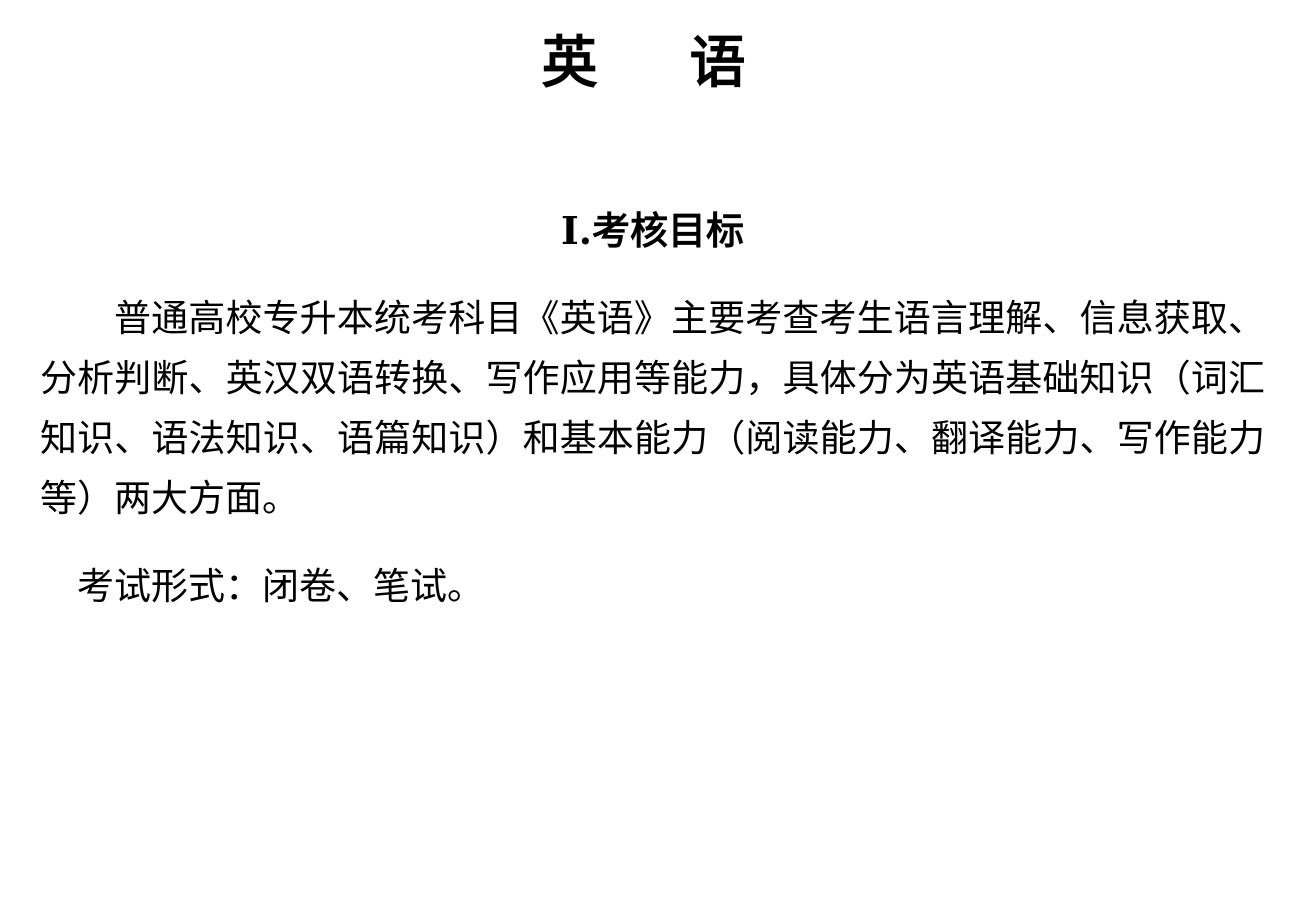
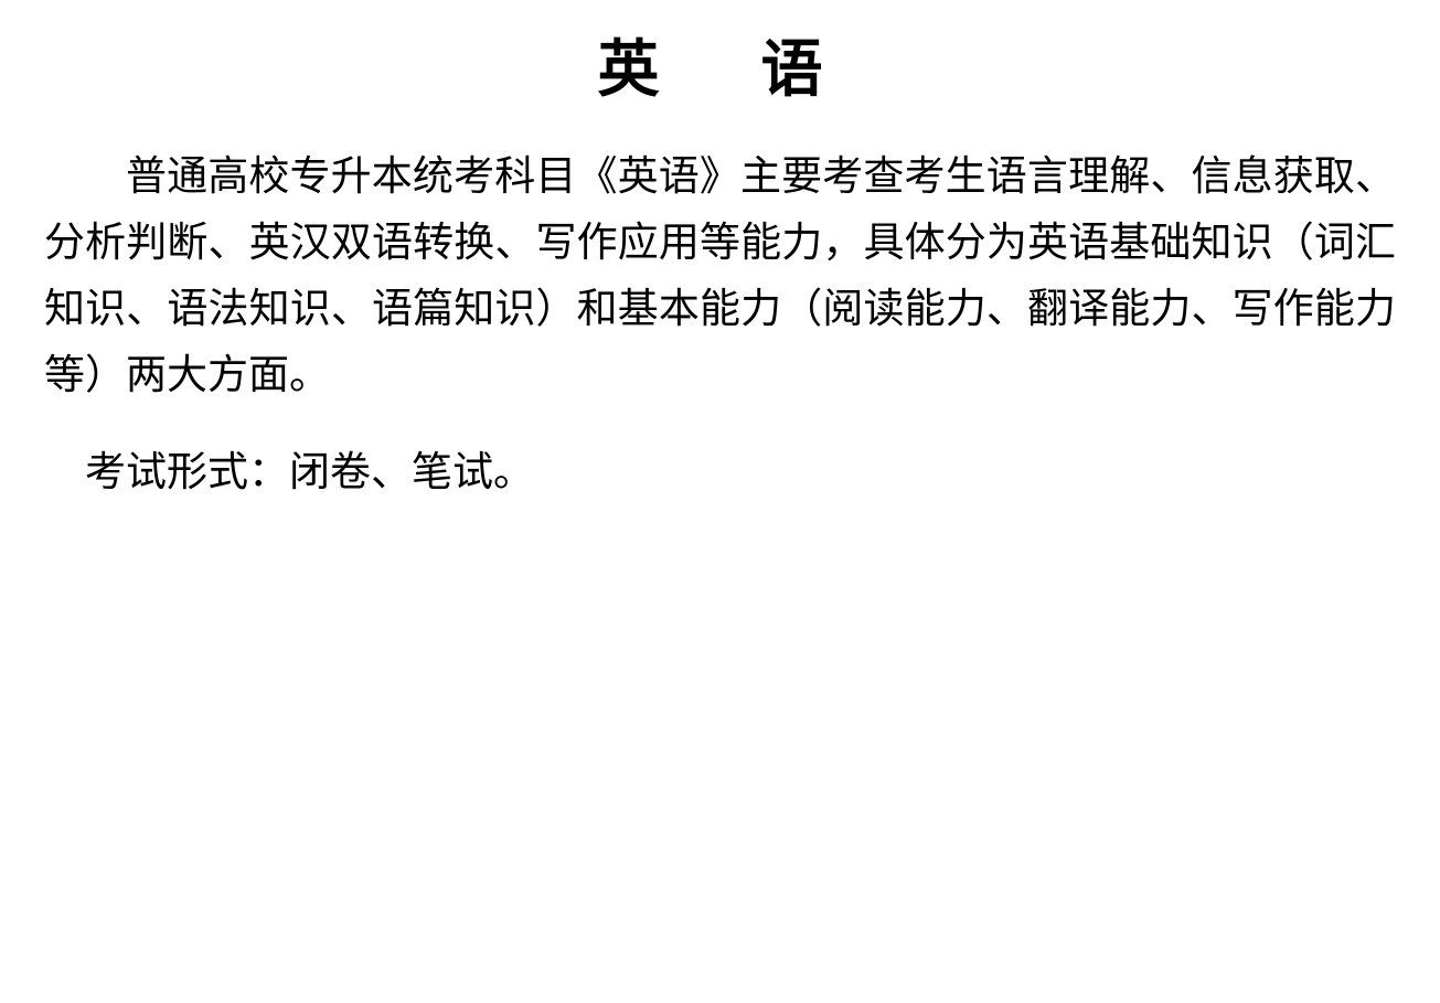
  英 语
- I.考核目标
  普通高校专升本统考科目《英语》主要考查考生语言理解、信息获取、分析判断、英汉双语转换、写作应用等能力，具体分为英语基础知识（词汇知识、语法知识、语篇知识）和基本能力（阅读能力、翻译能力、写作能力等）两大方面。
  考试形式：闭卷、笔试。
